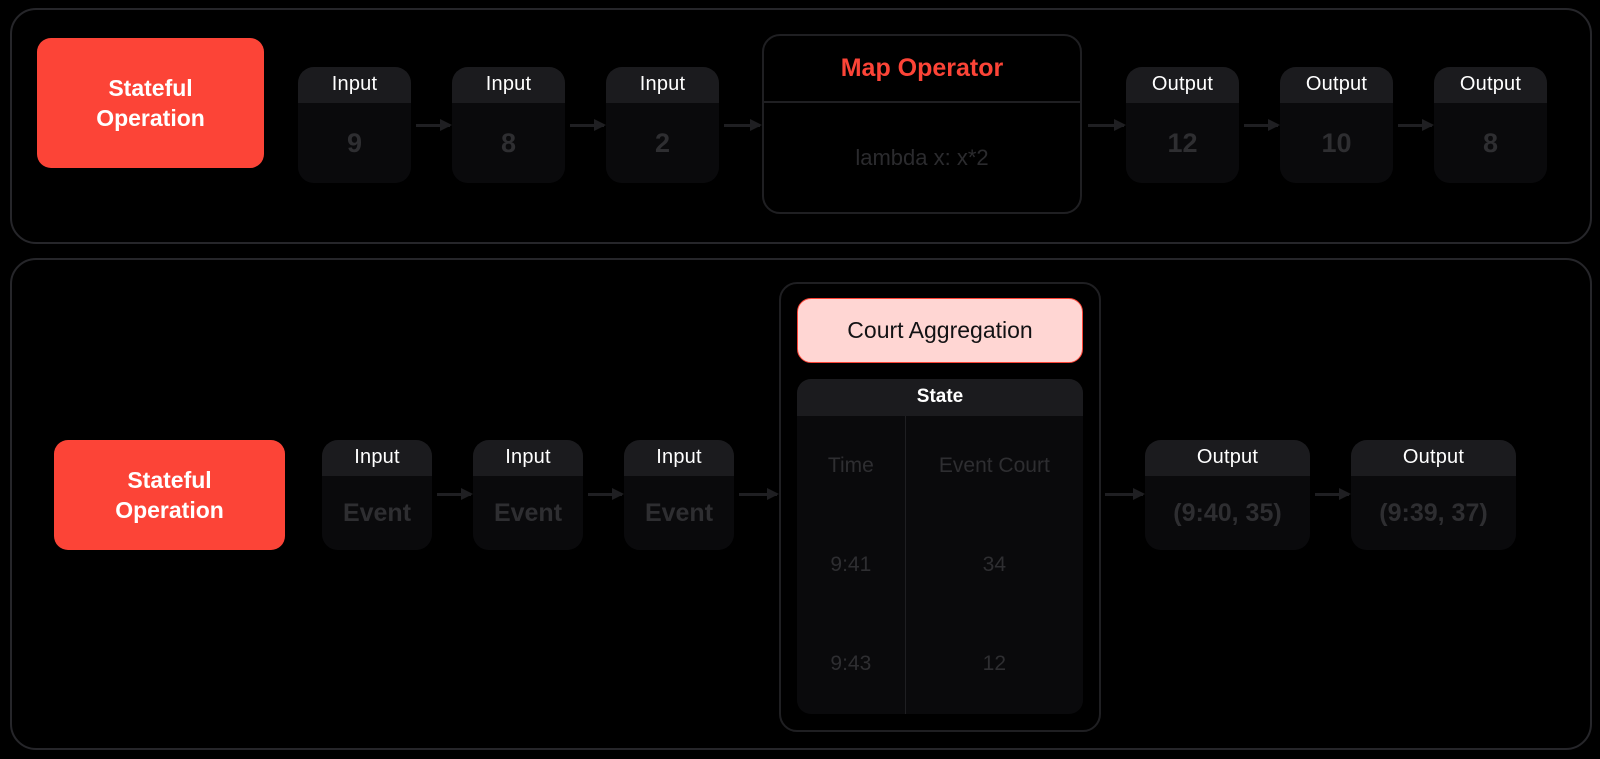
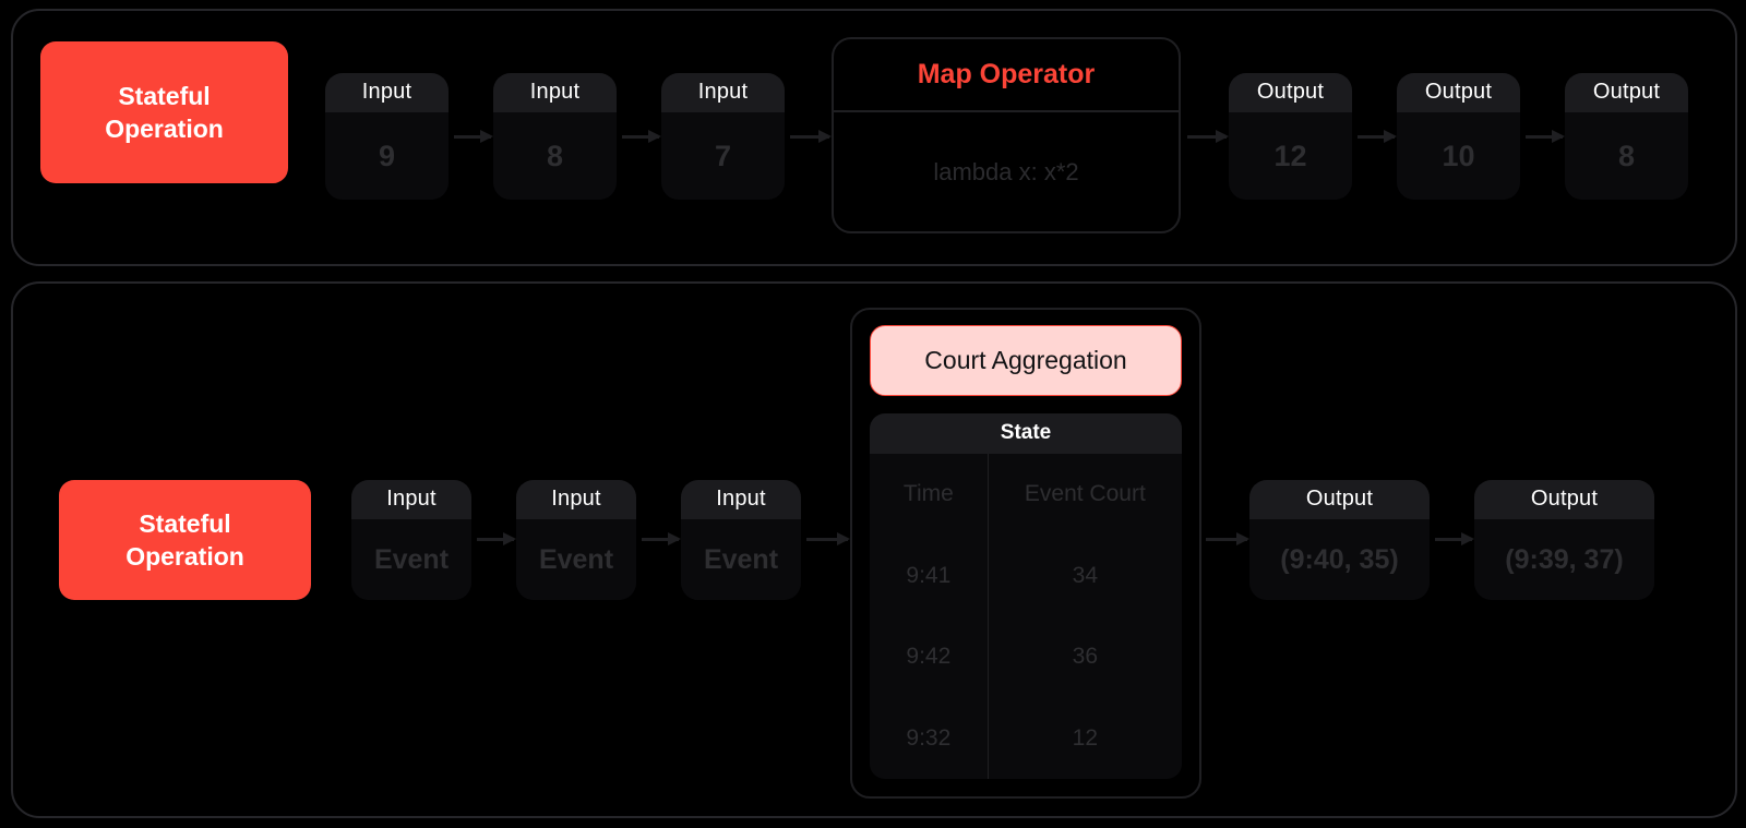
  Stateful
  Operation
  Input
  9
  Input
  8
  Input
- 2
+ 7
  Map Operator
  lambda x: x*2
  Output
  12
  Output
  10
  Output
  8
  Stateful
  Operation
  Input
  Event
  Input
  Event
  Input
  Event
  Court Aggregation
  State
  Time
  Event Court
  9:41
  34
+ 9:42
+ 36
- 9:43
+ 9:32
  12
  Output
  (9:40, 35)
  Output
  (9:39, 37)
